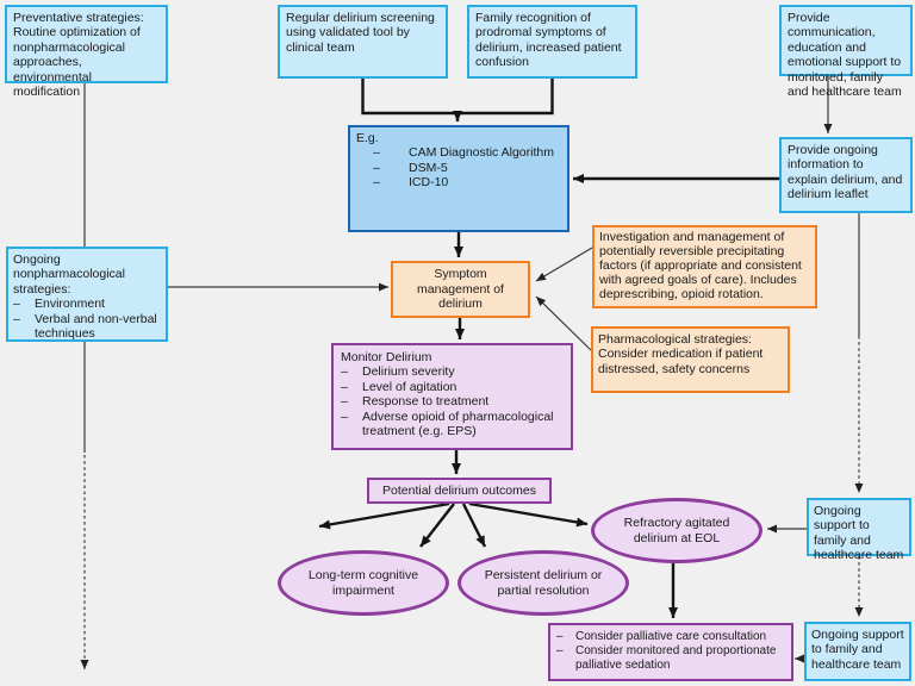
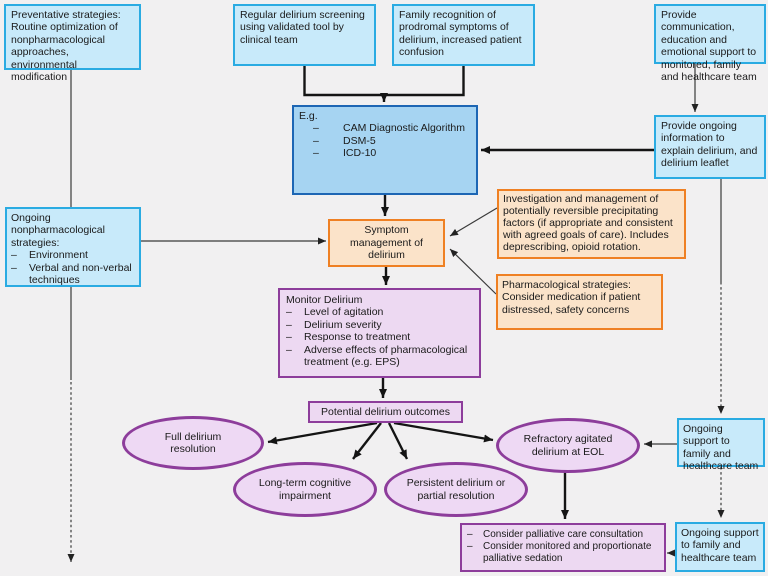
  Preventative strategies: Routine optimization of nonpharmacological approaches, environmental modification
  Regular delirium screening using validated tool by clinical team
  Family recognition of prodromal symptoms of delirium, increased patient confusion
  Provide communication, education and emotional support to monitored, family and healthcare team
  E.g.
  –
  CAM Diagnostic Algorithm
  –
  DSM-5
  –
  ICD-10
  Provide ongoing information to explain delirium, and delirium leaflet
  Ongoing nonpharmacological strategies:
  –
  Environment
  –
  Verbal and non-verbal techniques
  Symptom management of delirium
  Investigation and management of potentially reversible precipitating factors (if appropriate and consistent with agreed goals of care). Includes deprescribing, opioid rotation.
  Pharmacological strategies: Consider medication if patient distressed, safety concerns
  Monitor Delirium
  –
- Delirium severity
+ Level of agitation
  –
- Level of agitation
+ Delirium severity
  –
  Response to treatment
  –
- Adverse opioid of pharmacological treatment (e.g. EPS)
+ Adverse effects of pharmacological treatment (e.g. EPS)
  Potential delirium outcomes
+ Full delirium resolution
  Long-term cognitive impairment
  Persistent delirium or partial resolution
  Refractory agitated delirium at EOL
  Ongoing support to family and healthcare team
  Ongoing support to family and healthcare team
  –
  Consider palliative care consultation
  –
  Consider monitored and proportionate palliative sedation
